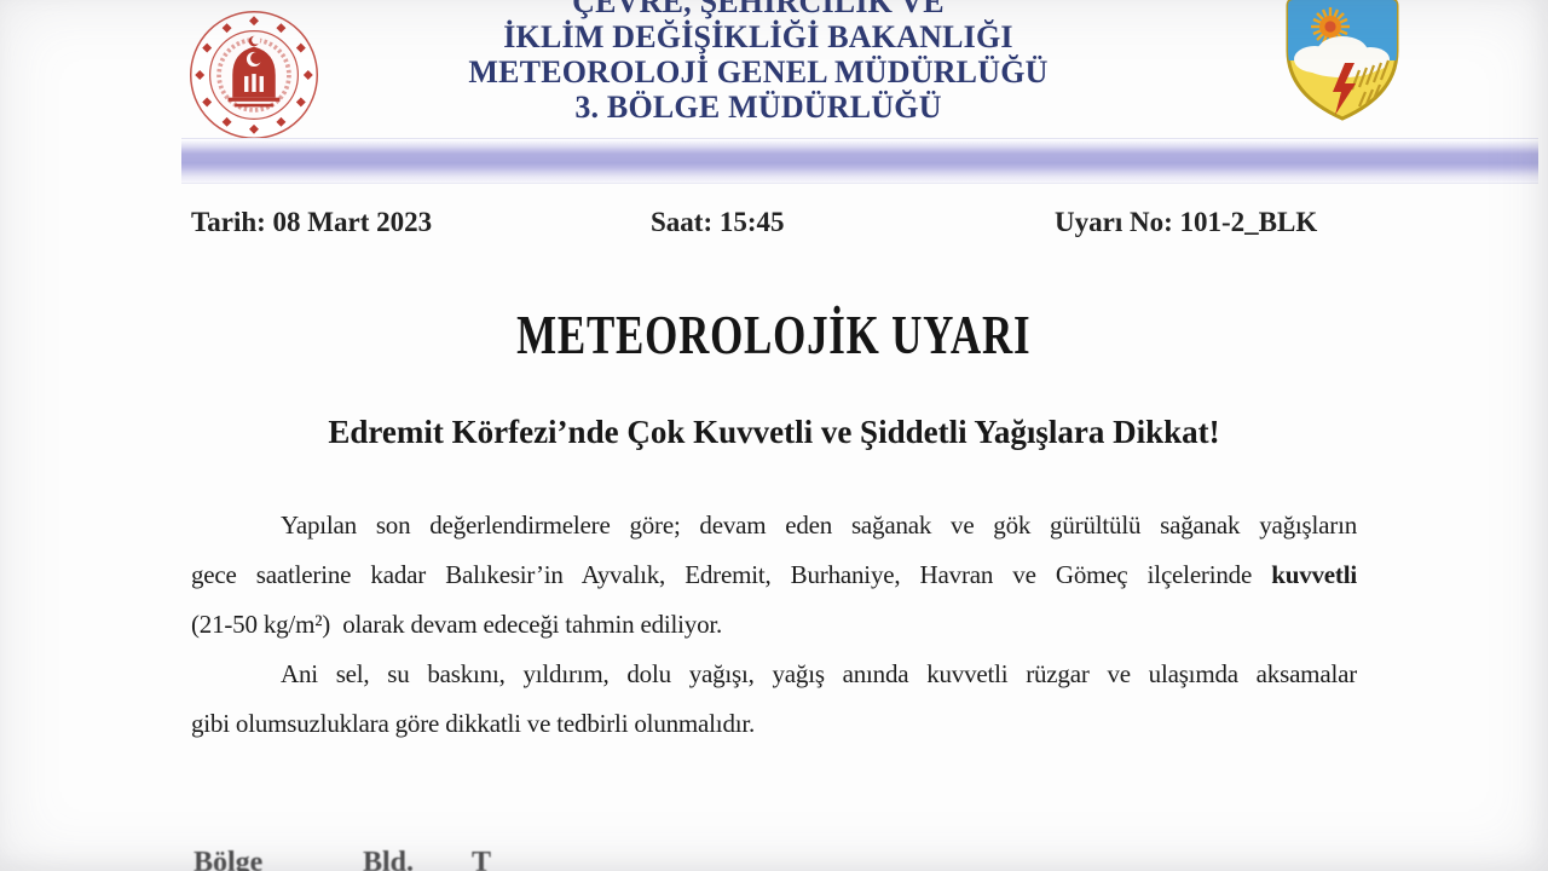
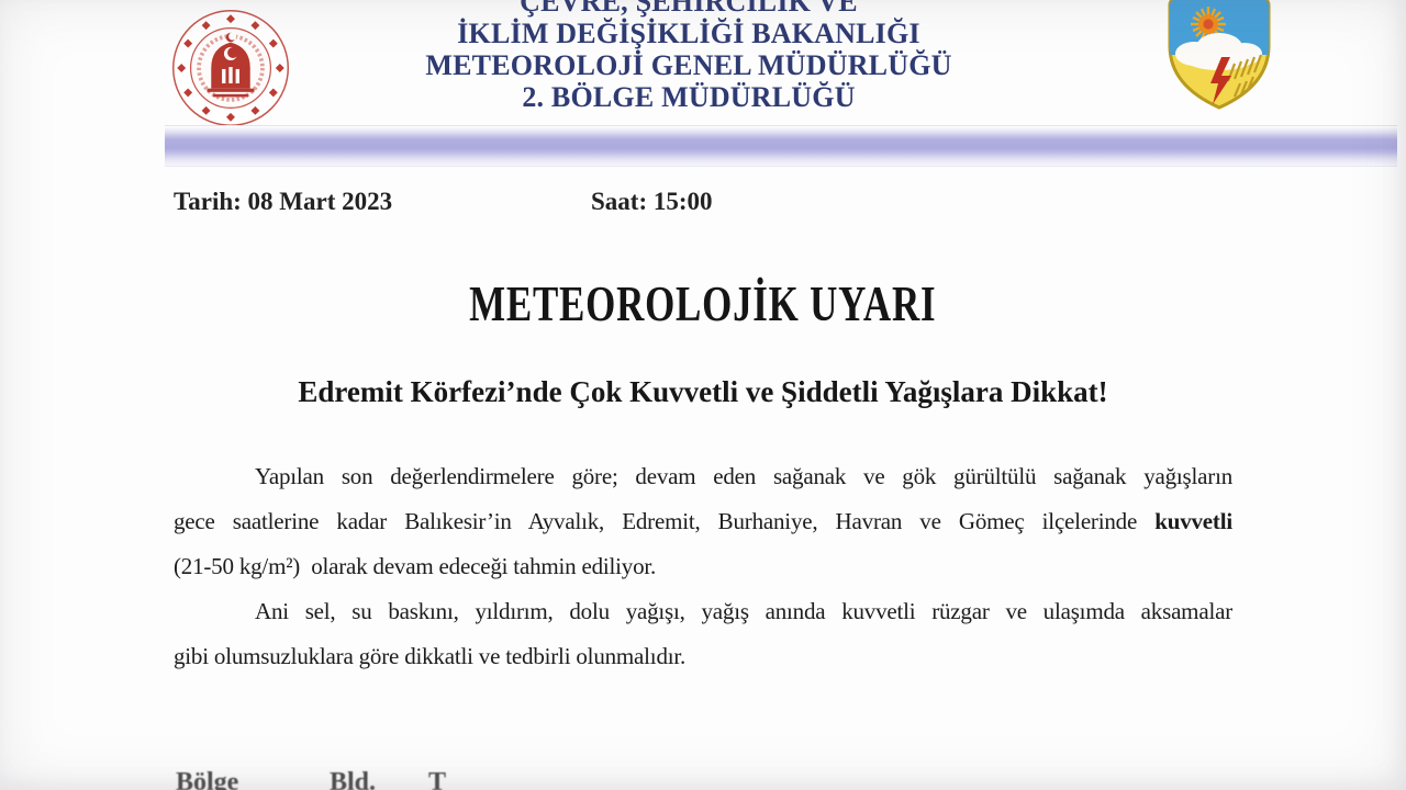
  ÇEVRE, ŞEHİRCİLİK VE
  İKLİM DEĞİŞİKLİĞİ BAKANLIĞI
  METEOROLOJİ GENEL MÜDÜRLÜĞÜ
- 3. BÖLGE MÜDÜRLÜĞÜ
+ 2. BÖLGE MÜDÜRLÜĞÜ
  Tarih: 08 Mart 2023
- Saat: 15:45
+ Saat: 15:00
- Uyarı No: 101-2_BLK
  METEOROLOJİK UYARI
  Edremit Körfezi’nde Çok Kuvvetli ve Şiddetli Yağışlara Dikkat!
  Yapılan son değerlendirmelere göre; devam eden sağanak ve gök gürültülü sağanak yağışların
  gece saatlerine kadar Balıkesir’in Ayvalık, Edremit, Burhaniye, Havran ve Gömeç ilçelerinde kuvvetli
  (21-50 kg/m²) olarak devam edeceği tahmin ediliyor.
  Ani sel, su baskını, yıldırım, dolu yağışı, yağış anında kuvvetli rüzgar ve ulaşımda aksamalar
  gibi olumsuzluklara göre dikkatli ve tedbirli olunmalıdır.
  Bölge
  Bld.
  T
